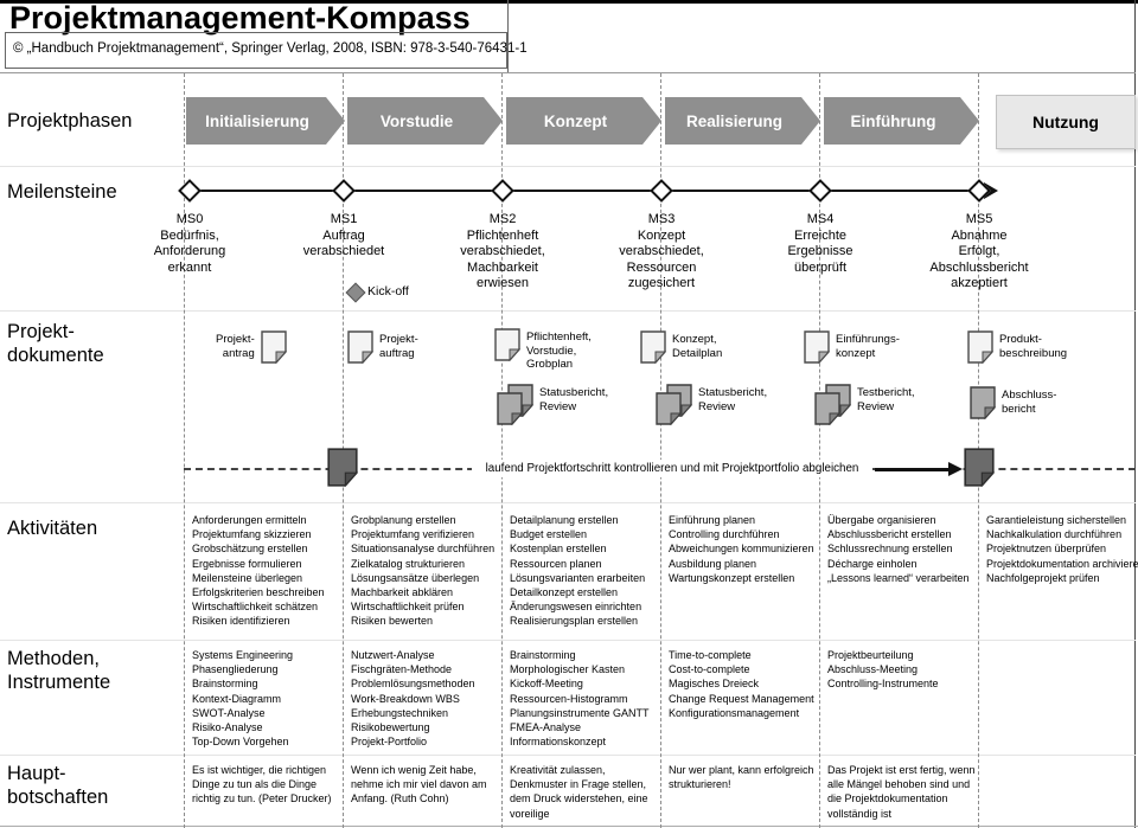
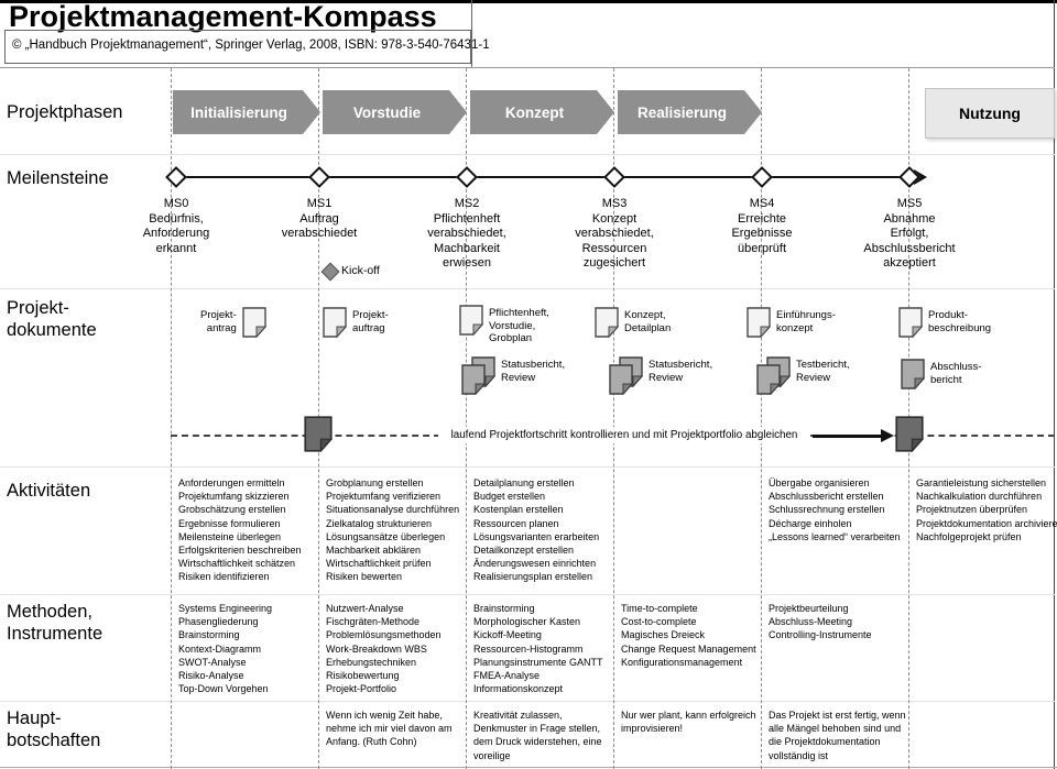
  Projektmanagement-Kompass
  © „Handbuch Projektmanagement“, Springer Verlag, 2008, ISBN: 978-3-540-76431-1
  Projektphasen
  Meilensteine
  Projekt-
  dokumente
  Aktivitäten
  Methoden,
  Instrumente
  Haupt-
  botschaften
  Initialisierung
  Vorstudie
  Konzept
  Realisierung
- Einführung
  Nutzung
  MS0
  Bedürfnis,
  Anforderung
  erkannt
  MS1
  Auftrag
  verabschiedet
  MS2
  Pflichtenheft
  verabschiedet,
  Machbarkeit
  erwiesen
  MS3
  Konzept
  verabschiedet,
  Ressourcen
  zugesichert
  MS4
  Erreichte
  Ergebnisse
  überprüft
  MS5
  Abnahme
  Erfolgt,
  Abschlussbericht
  akzeptiert
  Kick-off
  Projekt-
  antrag
  Projekt-
  auftrag
  Pflichtenheft,
  Vorstudie,
  Grobplan
  Konzept,
  Detailplan
  Einführungs-
  konzept
  Produkt-
  beschreibung
  Statusbericht,
  Review
  Statusbericht,
  Review
  Testbericht,
  Review
  Abschluss-
  bericht
  laufend Projektfortschritt kontrollieren und mit Projektportfolio abgleichen
  Anforderungen ermitteln
  Projektumfang skizzieren
  Grobschätzung erstellen
  Ergebnisse formulieren
  Meilensteine überlegen
  Erfolgskriterien beschreiben
  Wirtschaftlichkeit schätzen
  Risiken identifizieren
  Grobplanung erstellen
  Projektumfang verifizieren
  Situationsanalyse durchführen
  Zielkatalog strukturieren
  Lösungsansätze überlegen
  Machbarkeit abklären
  Wirtschaftlichkeit prüfen
  Risiken bewerten
  Detailplanung erstellen
  Budget erstellen
  Kostenplan erstellen
  Ressourcen planen
  Lösungsvarianten erarbeiten
  Detailkonzept erstellen
  Änderungswesen einrichten
  Realisierungsplan erstellen
- Einführung planen
- Controlling durchführen
- Abweichungen kommunizieren
- Ausbildung planen
- Wartungskonzept erstellen
  Übergabe organisieren
  Abschlussbericht erstellen
  Schlussrechnung erstellen
  Décharge einholen
  „Lessons learned“ verarbeiten
  Garantieleistung sicherstellen
  Nachkalkulation durchführen
  Projektnutzen überprüfen
  Projektdokumentation archiviere
  Nachfolgeprojekt prüfen
  Systems Engineering
  Phasengliederung
  Brainstorming
  Kontext-Diagramm
  SWOT-Analyse
  Risiko-Analyse
  Top-Down Vorgehen
  Nutzwert-Analyse
  Fischgräten-Methode
  Problemlösungsmethoden
  Work-Breakdown WBS
  Erhebungstechniken
  Risikobewertung
  Projekt-Portfolio
  Brainstorming
  Morphologischer Kasten
  Kickoff-Meeting
  Ressourcen-Histogramm
  Planungsinstrumente GANTT
  FMEA-Analyse
  Informationskonzept
  Time-to-complete
  Cost-to-complete
  Magisches Dreieck
  Change Request Management
  Konfigurationsmanagement
  Projektbeurteilung
  Abschluss-Meeting
  Controlling-Instrumente
- Es ist wichtiger, die richtigen Dinge zu tun als die Dinge richtig zu tun. (Peter Drucker)
  Wenn ich wenig Zeit habe, nehme ich mir viel davon am Anfang. (Ruth Cohn)
  Kreativität zulassen, Denkmuster in Frage stellen, dem Druck widerstehen, eine voreilige
- Nur wer plant, kann erfolgreich strukturieren!
+ Nur wer plant, kann erfolgreich improvisieren!
  Das Projekt ist erst fertig, wenn alle Mängel behoben sind und die Projektdokumentation vollständig ist
